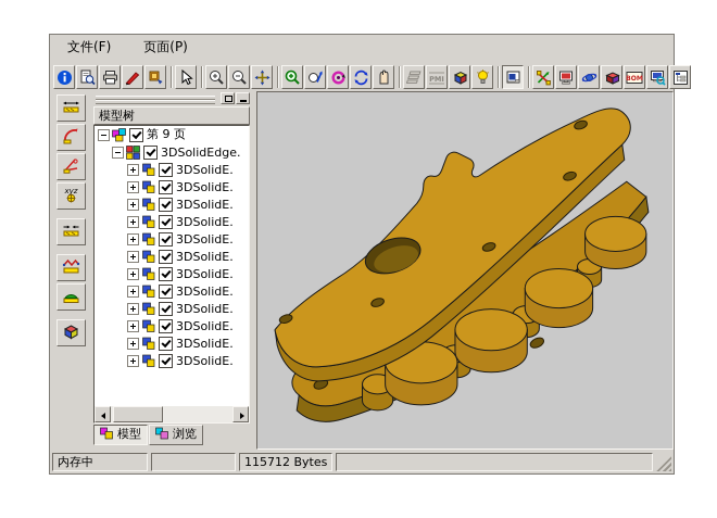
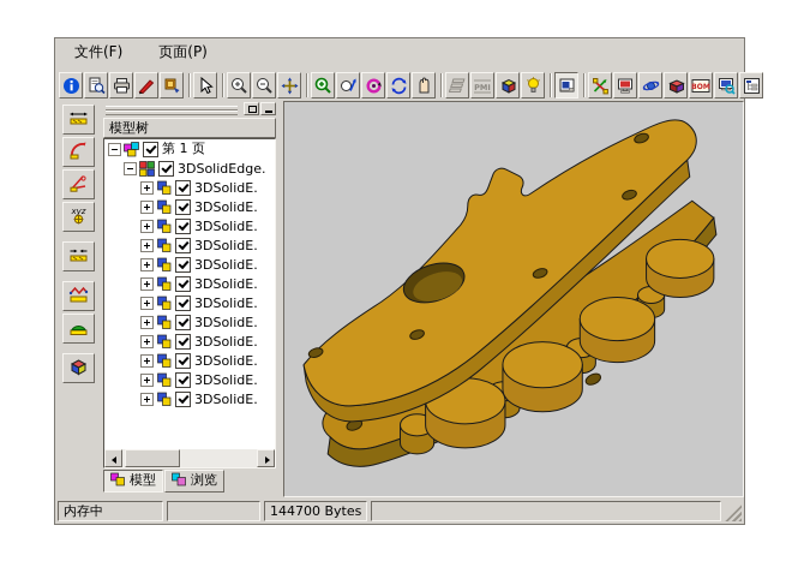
  文件(F)
  页面(P)
  PMI
  xyz
  模型树
- 第 9 页
+ 第 1 页
  3DSolidEdge.
  3DSolidE.
  3DSolidE.
  3DSolidE.
  3DSolidE.
  3DSolidE.
  3DSolidE.
  3DSolidE.
  3DSolidE.
  3DSolidE.
  3DSolidE.
  3DSolidE.
  3DSolidE.
  模型
  浏览
  内存中
- 115712 Bytes
+ 144700 Bytes
